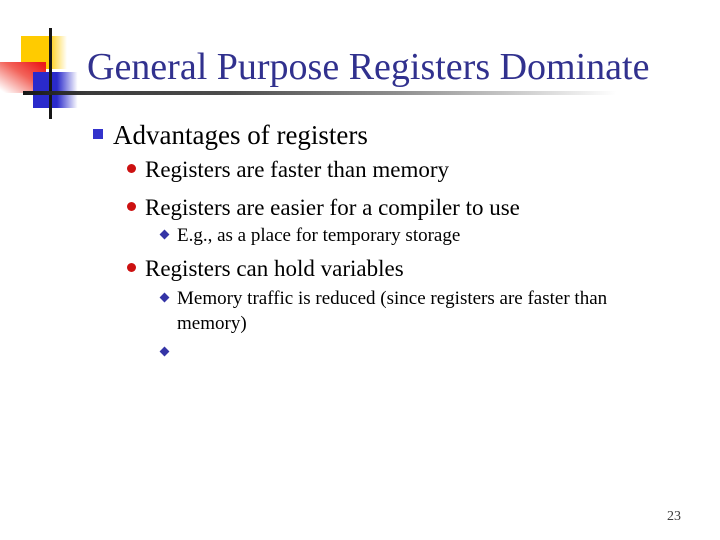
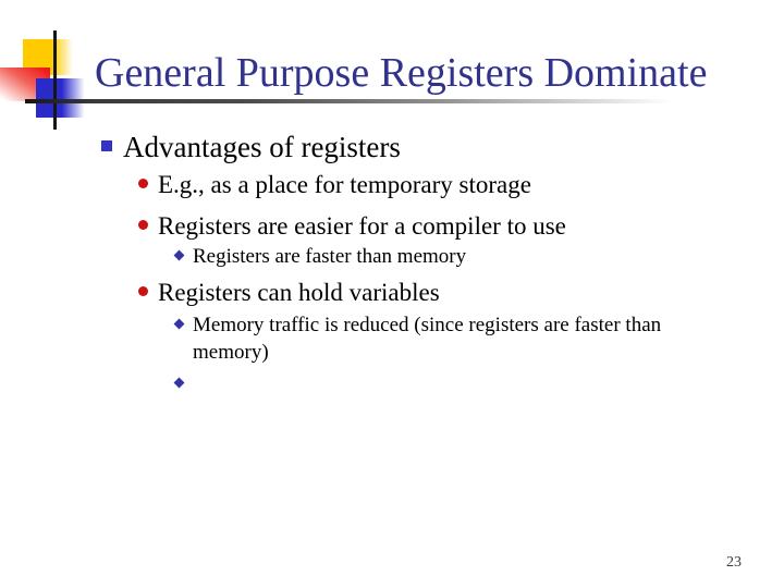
  General Purpose Registers Dominate
  Advantages of registers
- Registers are faster than memory
+ E.g., as a place for temporary storage
  Registers are easier for a compiler to use
- E.g., as a place for temporary storage
+ Registers are faster than memory
  Registers can hold variables
  Memory traffic is reduced (since registers are faster than
  memory)
  23
